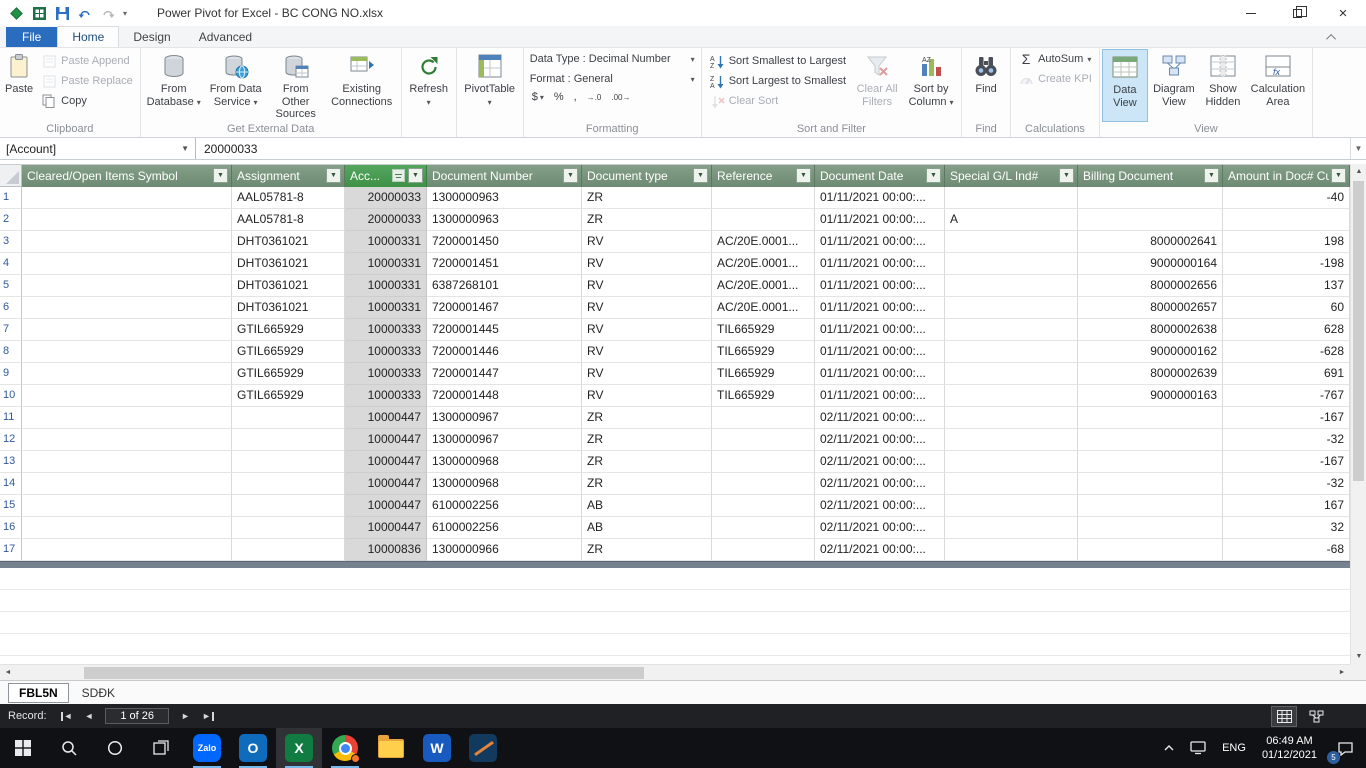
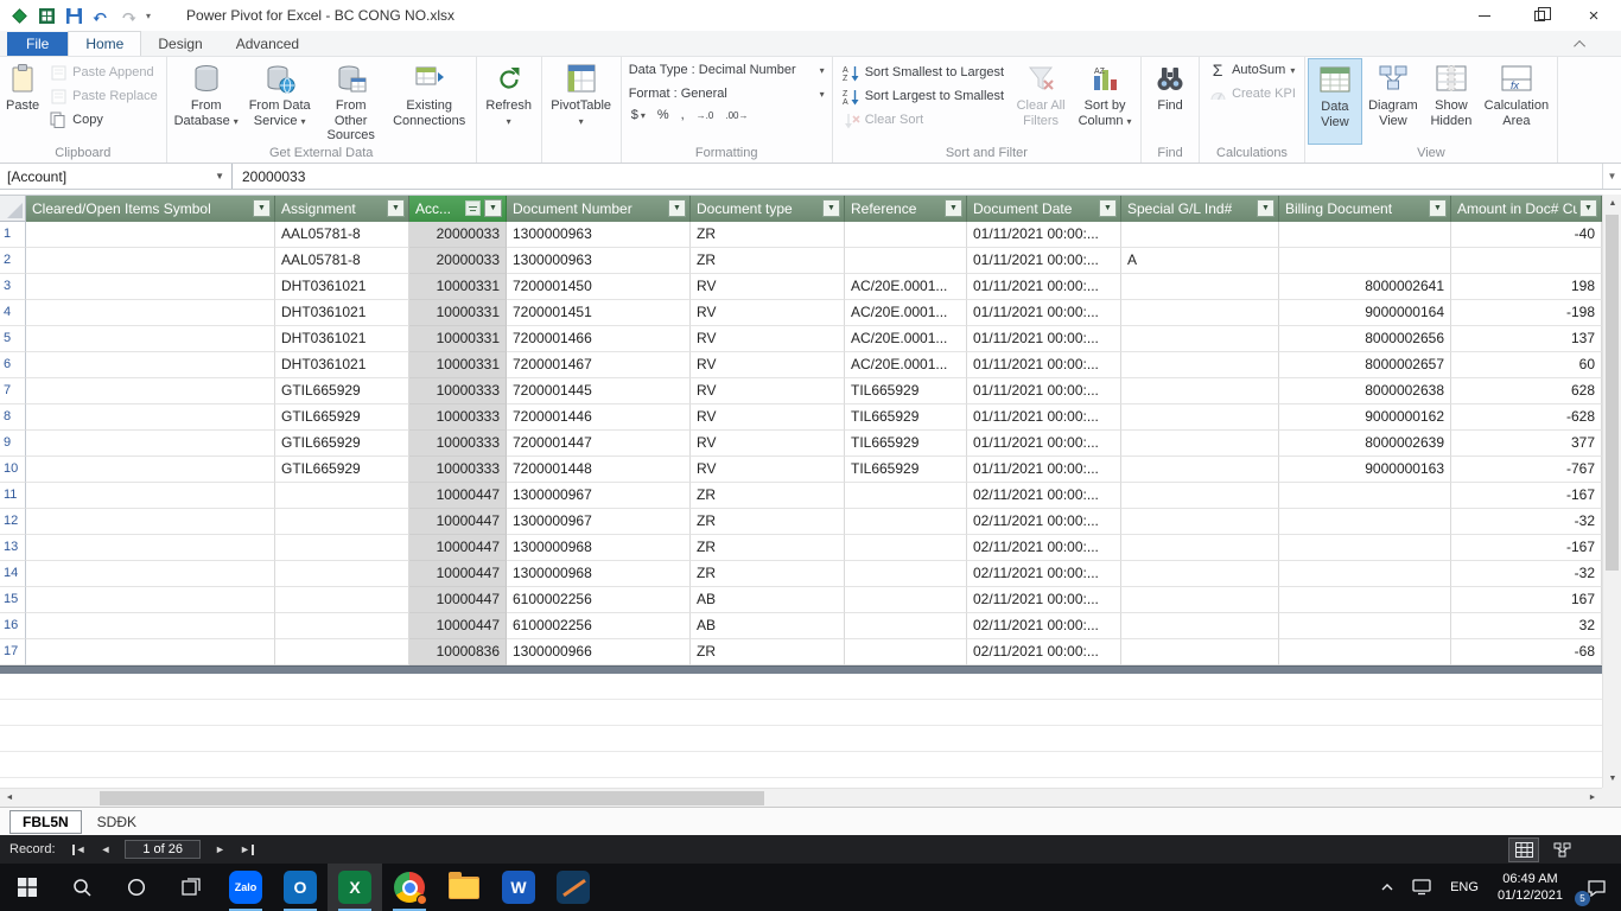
  ▾
  Power Pivot for Excel - BC CONG NO.xlsx
  ×
  File
  Home
  Design
  Advanced
  Paste
  Paste Append
  Paste Replace
  Copy
  Clipboard
  From Database ▾
  From Data Service ▾
  From Other Sources
  Existing Connections
  Get External Data
  Refresh
  ▾
  PivotTable
  ▾
  Data Type : Decimal Number
  ▾
  Format : General
  ▾
  $
  ▾
  %
  ,
  →.0
  .00→
  Formatting
  Sort Smallest to Largest
  Sort Largest to Smallest
  Clear Sort
  Clear All Filters
  Sort by Column ▾
  Sort and Filter
  Find
  Find
  Σ
  AutoSum
  ▾
  Create KPI
  Calculations
  Data View
  Diagram View
  Show Hidden
  fx
  Calculation Area
  View
  [Account]
  ▼
  20000033
  ▼
  Cleared/Open Items Symbol
  Assignment
  Acc...
  Document Number
  Document type
  Reference
  Document Date
  Special G/L Ind#
  Billing Document
  Amount in Doc# Cu
  1
  AAL05781-8
  20000033
  1300000963
  ZR
  01/11/2021 00:00:...
  -40
  2
  AAL05781-8
  20000033
  1300000963
  ZR
  01/11/2021 00:00:...
  A
  3
  DHT0361021
  10000331
  7200001450
  RV
  AC/20E.0001...
  01/11/2021 00:00:...
  8000002641
  198
  4
  DHT0361021
  10000331
  7200001451
  RV
  AC/20E.0001...
  01/11/2021 00:00:...
  9000000164
  -198
  5
  DHT0361021
  10000331
- 6387268101
+ 7200001466
  RV
  AC/20E.0001...
  01/11/2021 00:00:...
  8000002656
  137
  6
  DHT0361021
  10000331
  7200001467
  RV
  AC/20E.0001...
  01/11/2021 00:00:...
  8000002657
  60
  7
  GTIL665929
  10000333
  7200001445
  RV
  TIL665929
  01/11/2021 00:00:...
  8000002638
  628
  8
  GTIL665929
  10000333
  7200001446
  RV
  TIL665929
  01/11/2021 00:00:...
  9000000162
  -628
  9
  GTIL665929
  10000333
  7200001447
  RV
  TIL665929
  01/11/2021 00:00:...
  8000002639
- 691
+ 377
  10
  GTIL665929
  10000333
  7200001448
  RV
  TIL665929
  01/11/2021 00:00:...
  9000000163
  -767
  11
  10000447
  1300000967
  ZR
  02/11/2021 00:00:...
  -167
  12
  10000447
  1300000967
  ZR
  02/11/2021 00:00:...
  -32
  13
  10000447
  1300000968
  ZR
  02/11/2021 00:00:...
  -167
  14
  10000447
  1300000968
  ZR
  02/11/2021 00:00:...
  -32
  15
  10000447
  6100002256
  AB
  02/11/2021 00:00:...
  167
  16
  10000447
  6100002256
  AB
  02/11/2021 00:00:...
  32
  17
  10000836
  1300000966
  ZR
  02/11/2021 00:00:...
  -68
  FBL5N
  SDĐK
  Record:
  ◄
  ◄
  1 of 26
  ►
  ►
  Zalo
  O
  X
  W
  ENG
  06:49 AM
  01/12/2021
  5
